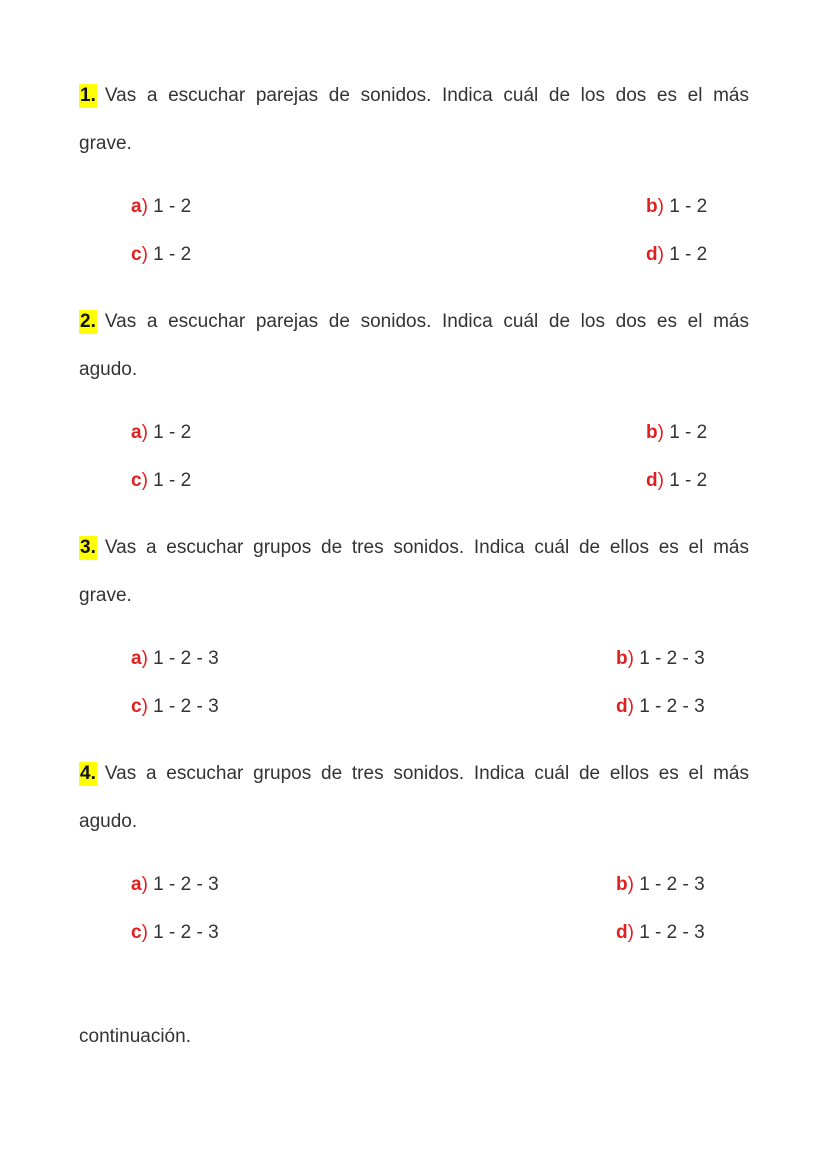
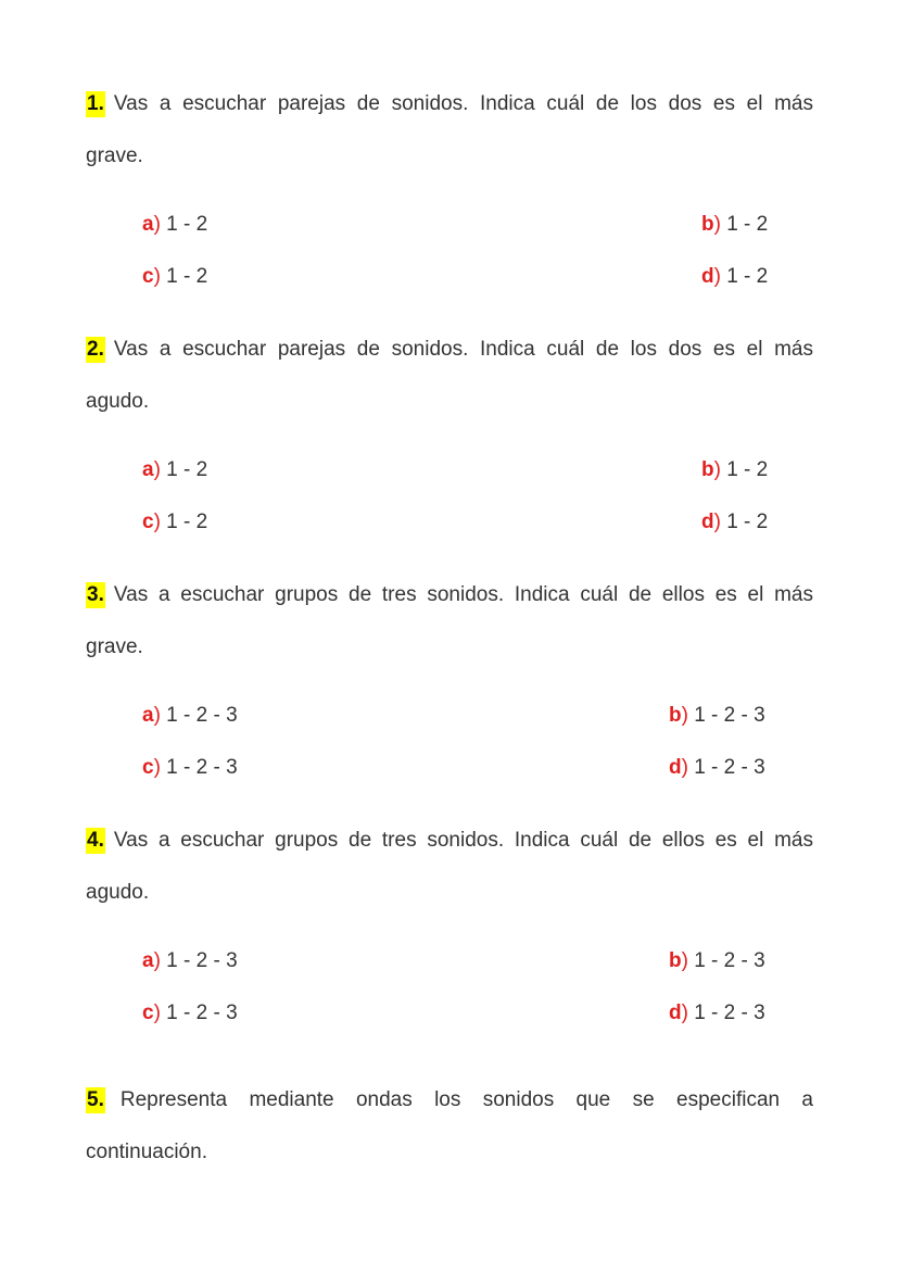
  1.
  Vas a escuchar parejas de sonidos. Indica cuál de los dos es el más
  grave.
  a) 1 - 2
  b) 1 - 2
  c) 1 - 2
  d) 1 - 2
  2.
  Vas a escuchar parejas de sonidos. Indica cuál de los dos es el más
  agudo.
  a) 1 - 2
  b) 1 - 2
  c) 1 - 2
  d) 1 - 2
  3.
  Vas a escuchar grupos de tres sonidos. Indica cuál de ellos es el más
  grave.
  a) 1 - 2 - 3
  b) 1 - 2 - 3
  c) 1 - 2 - 3
  d) 1 - 2 - 3
  4.
  Vas a escuchar grupos de tres sonidos. Indica cuál de ellos es el más
  agudo.
  a) 1 - 2 - 3
  b) 1 - 2 - 3
  c) 1 - 2 - 3
  d) 1 - 2 - 3
+ 5.
+ Representa mediante ondas los sonidos que se especifican a
  continuación.
